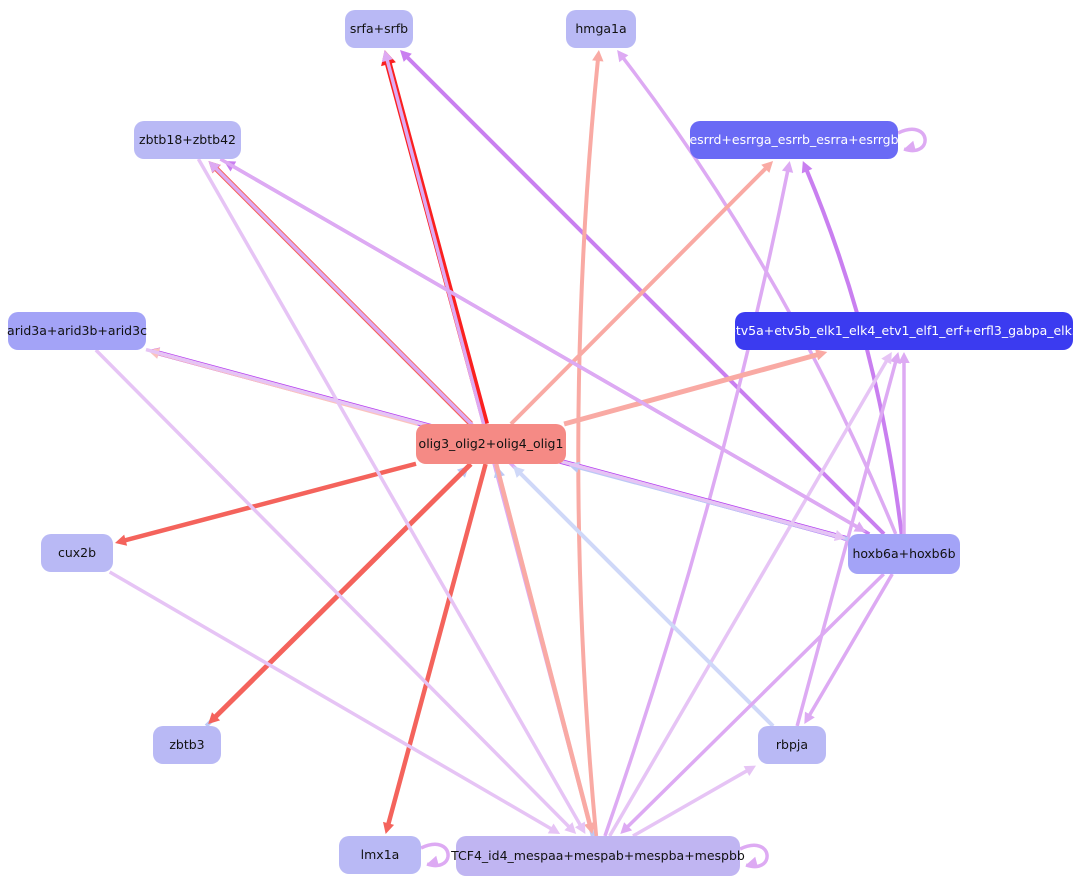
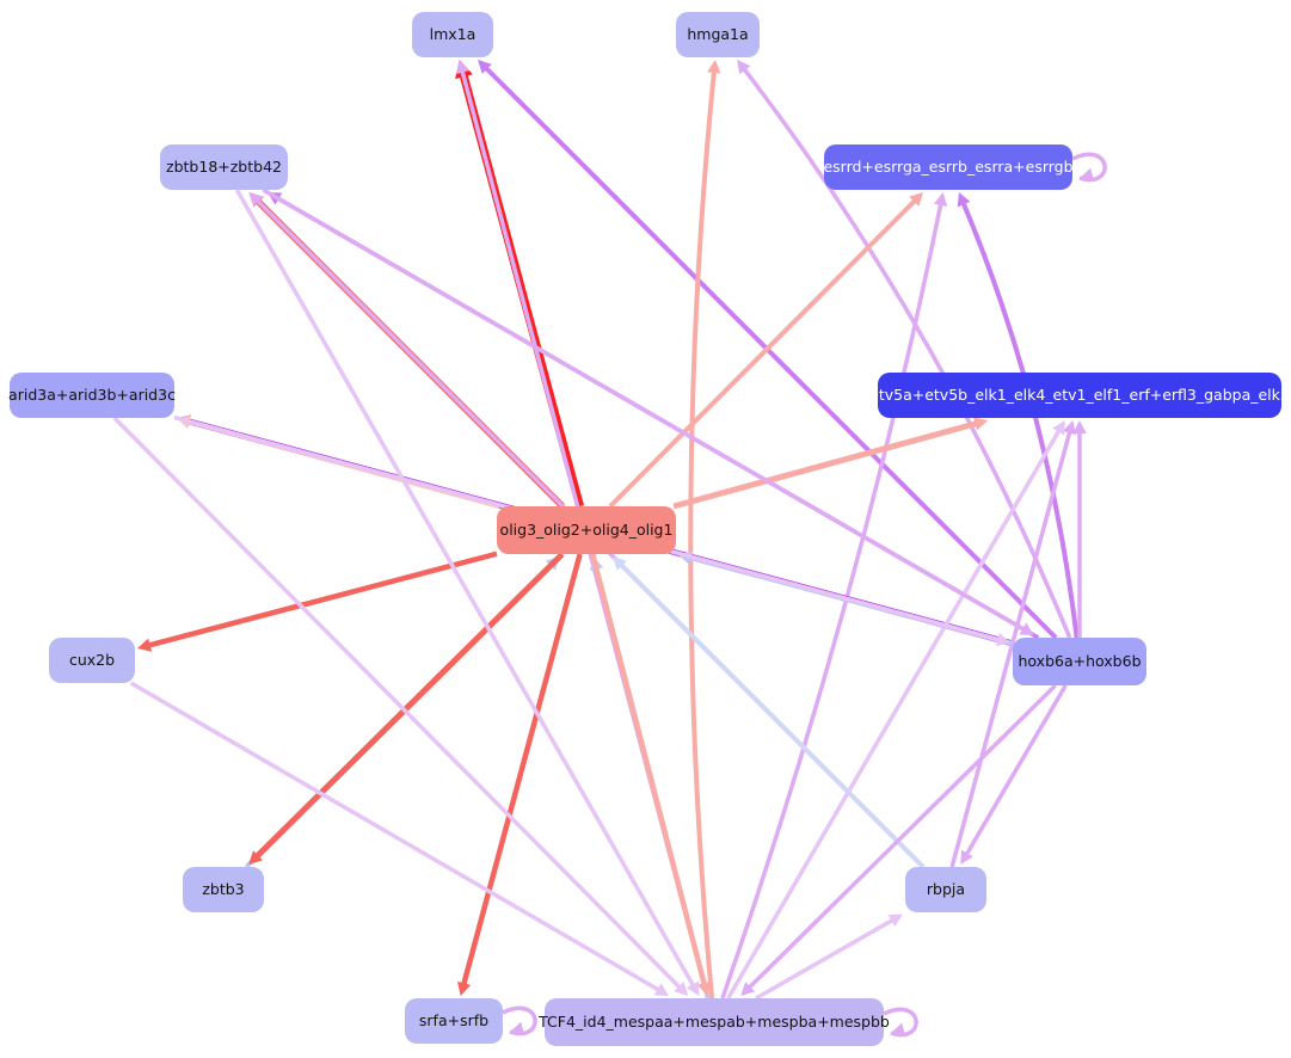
- srfa+srfb
+ lmx1a
  hmga1a
  zbtb18+zbtb42
  esrrd+esrrga_esrrb_esrra+esrrgb
  arid3a+arid3b+arid3c
  etv5a+etv5b_elk1_elk4_etv1_elf1_erf+erfl3_gabpa_elk3
  olig3_olig2+olig4_olig1
  cux2b
  hoxb6a+hoxb6b
  zbtb3
  rbpja
- lmx1a
+ srfa+srfb
  TCF4_id4_mespaa+mespab+mespba+mespbb
